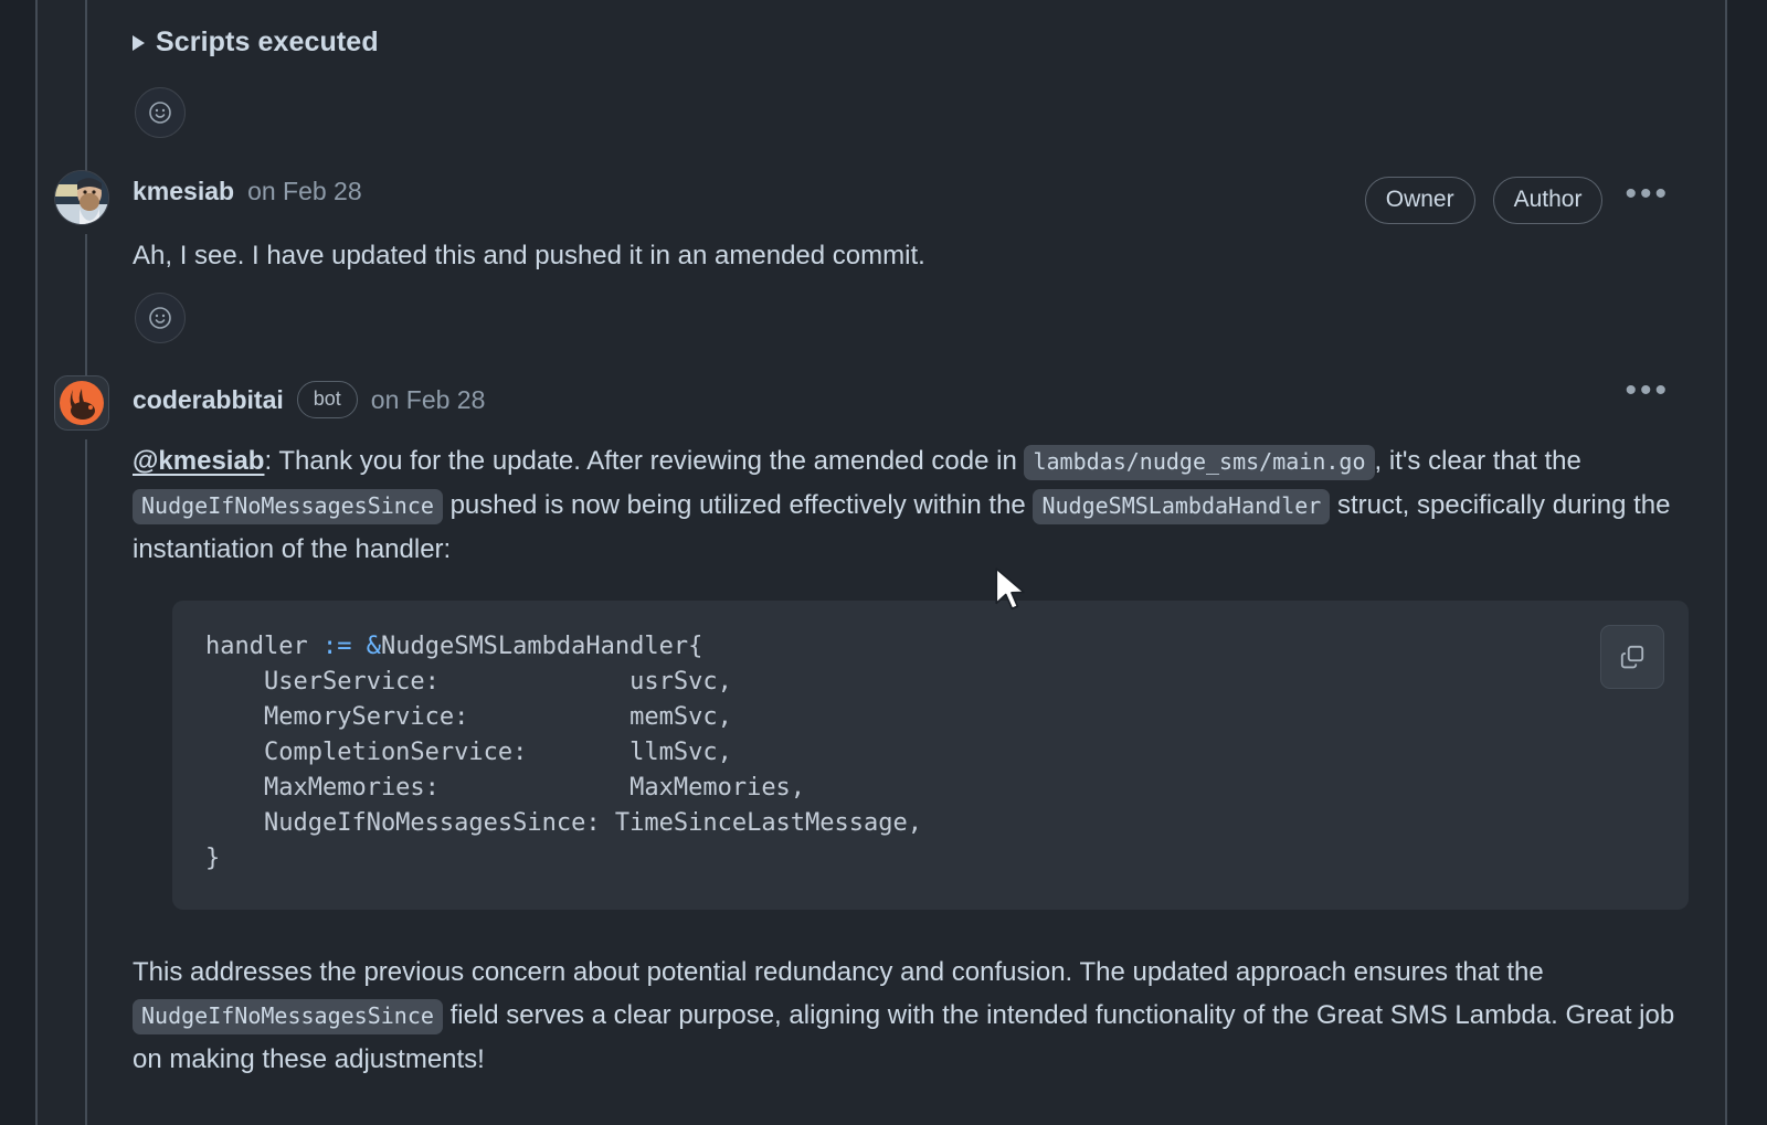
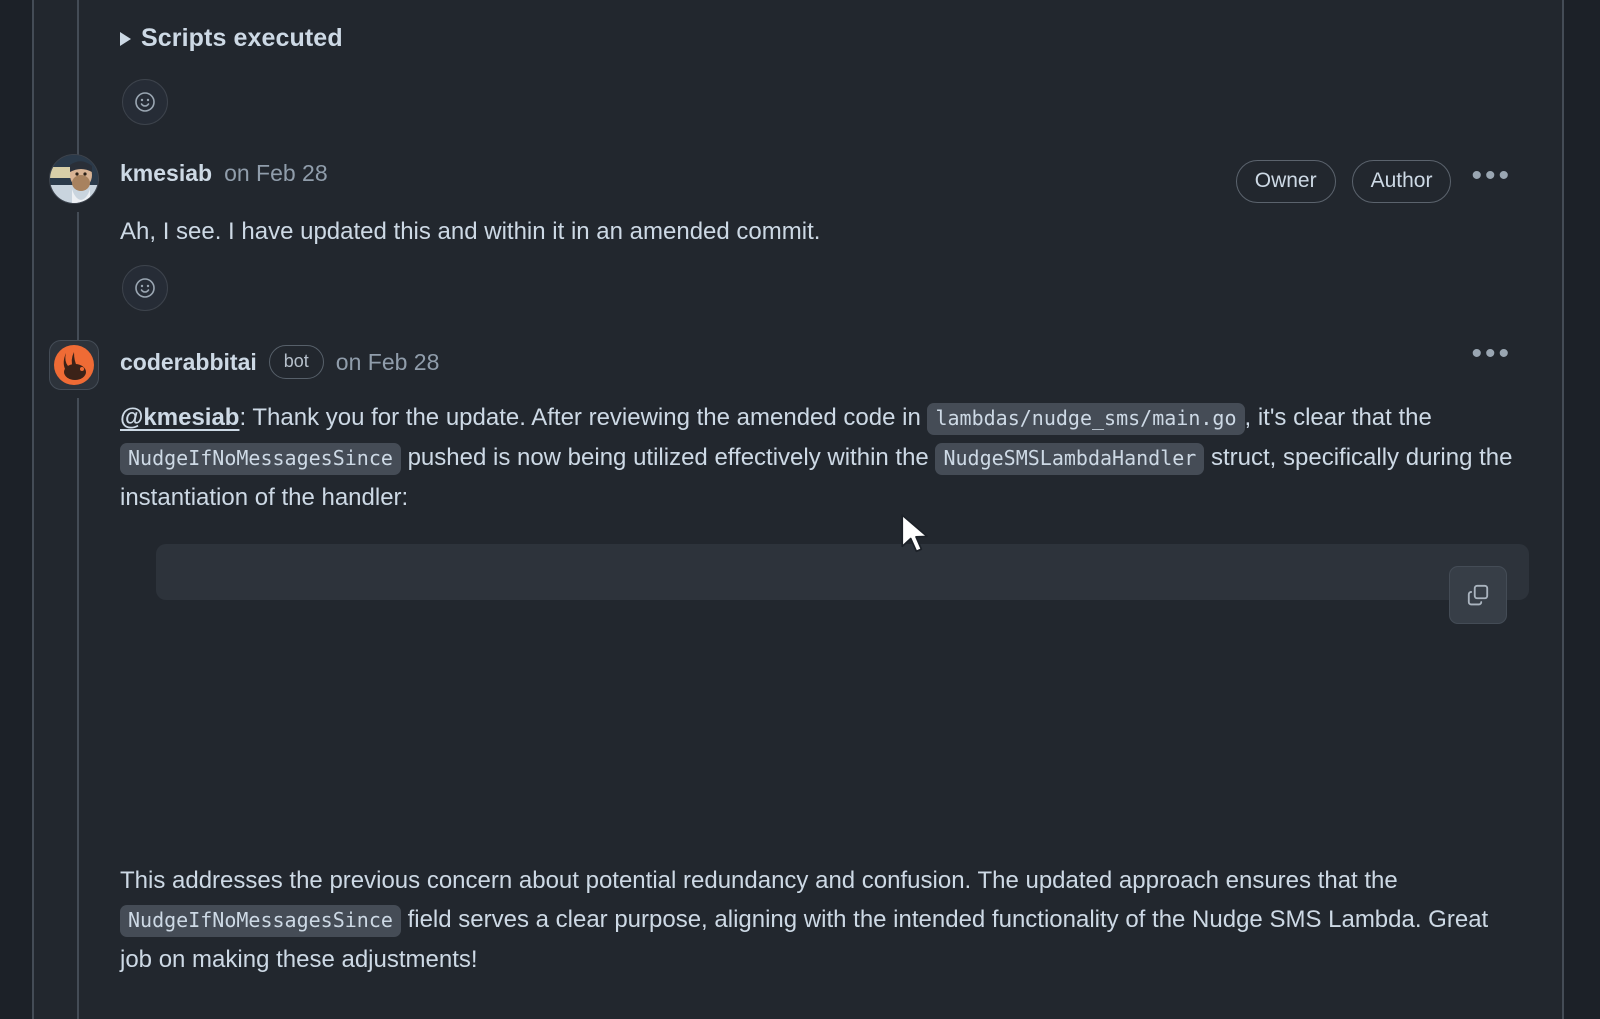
  Scripts executed
  kmesiab
  on Feb 28
  Owner
  Author
  •••
- Ah, I see. I have updated this and pushed it in an amended commit.
+ Ah, I see. I have updated this and within it in an amended commit.
  coderabbitai
  bot
  on Feb 28
  •••
  @kmesiab: Thank you for the update. After reviewing the amended code in lambdas/nudge_sms/main.go , it's clear that the NudgeIfNoMessagesSince pushed is now being utilized effectively within the NudgeSMSLambdaHandler struct, specifically during the instantiation of the handler:
- handler := &NudgeSMSLambdaHandler{ UserService: usrSvc, MemoryService: memSvc, CompletionService: llmSvc, MaxMemories: MaxMemories, NudgeIfNoMessagesSince: TimeSinceLastMessage, }
- This addresses the previous concern about potential redundancy and confusion. The updated approach ensures that the NudgeIfNoMessagesSince field serves a clear purpose, aligning with the intended functionality of the Great SMS Lambda. Great job on making these adjustments!
+ This addresses the previous concern about potential redundancy and confusion. The updated approach ensures that the NudgeIfNoMessagesSince field serves a clear purpose, aligning with the intended functionality of the Nudge SMS Lambda. Great job on making these adjustments!
